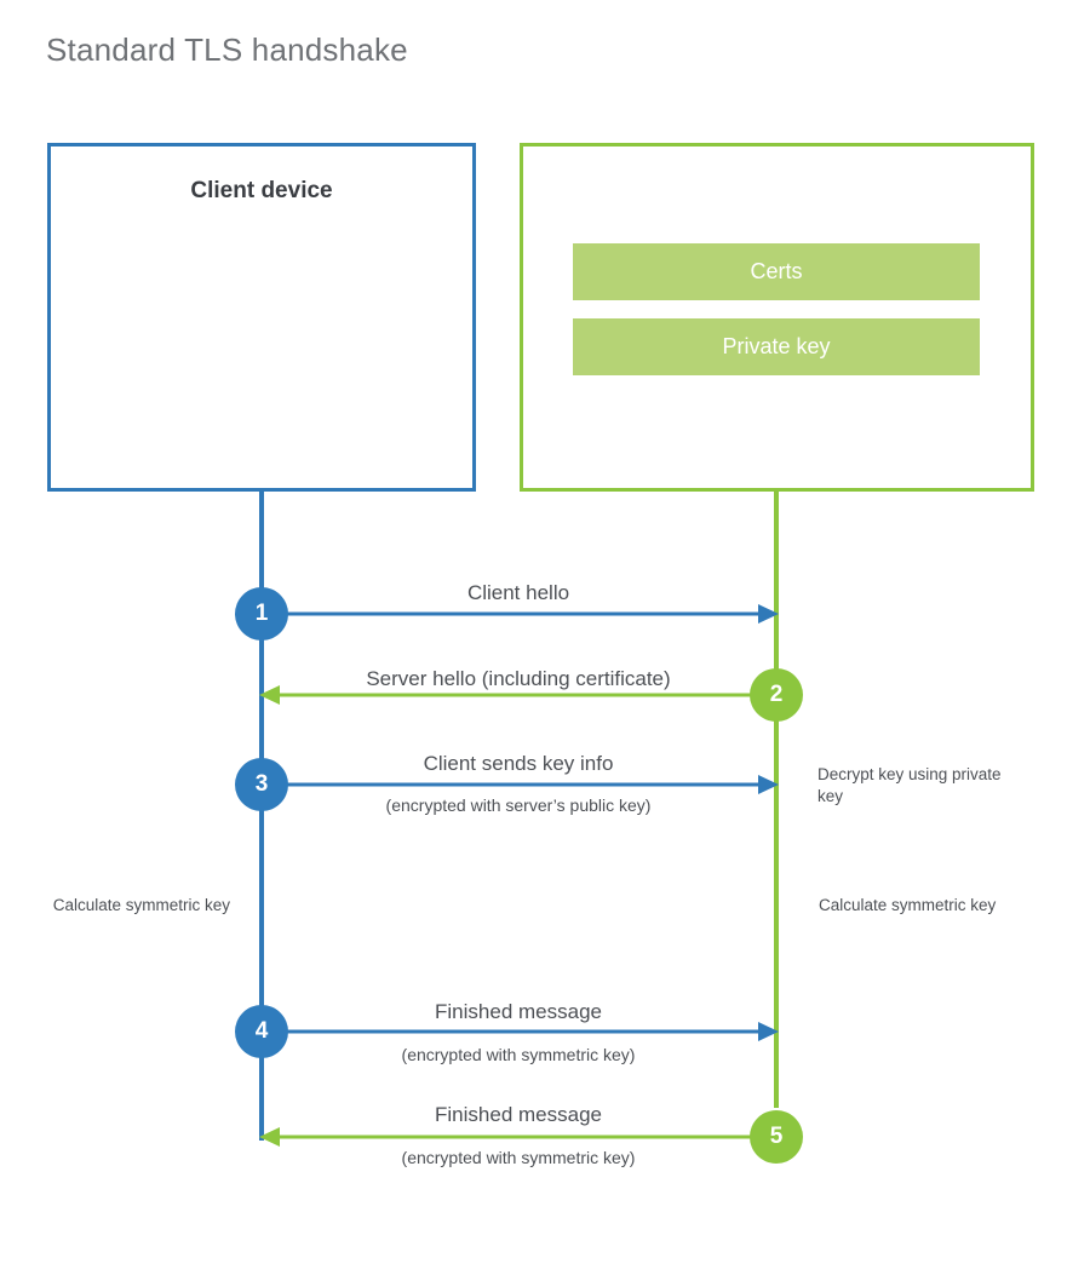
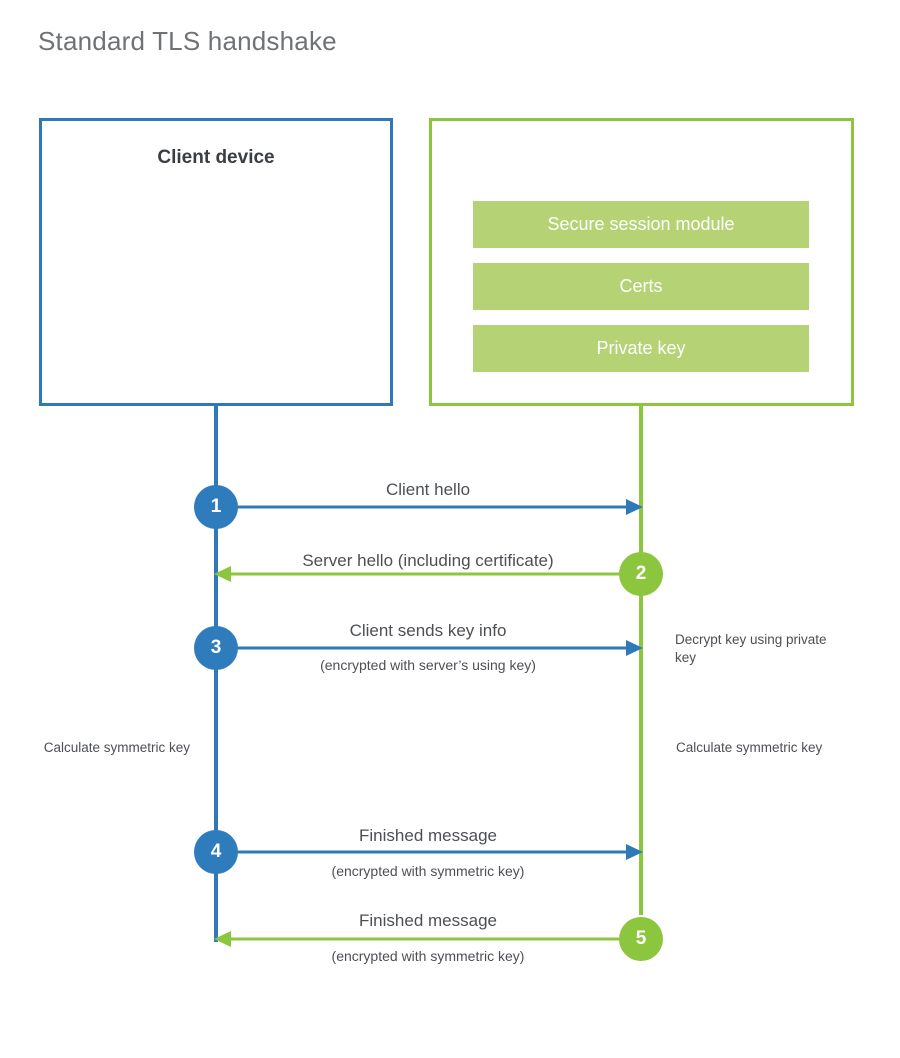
  Standard TLS handshake
  Client device
+ Secure session module
  Certs
  Private key
  1
  2
  3
  4
  5
  Client hello
  Server hello (including certificate)
  Client sends key info
- (encrypted with server’s public key)
+ (encrypted with server’s using key)
  Finished message
  (encrypted with symmetric key)
  Finished message
  (encrypted with symmetric key)
  Decrypt key using private key
  Calculate symmetric key
  Calculate symmetric key
